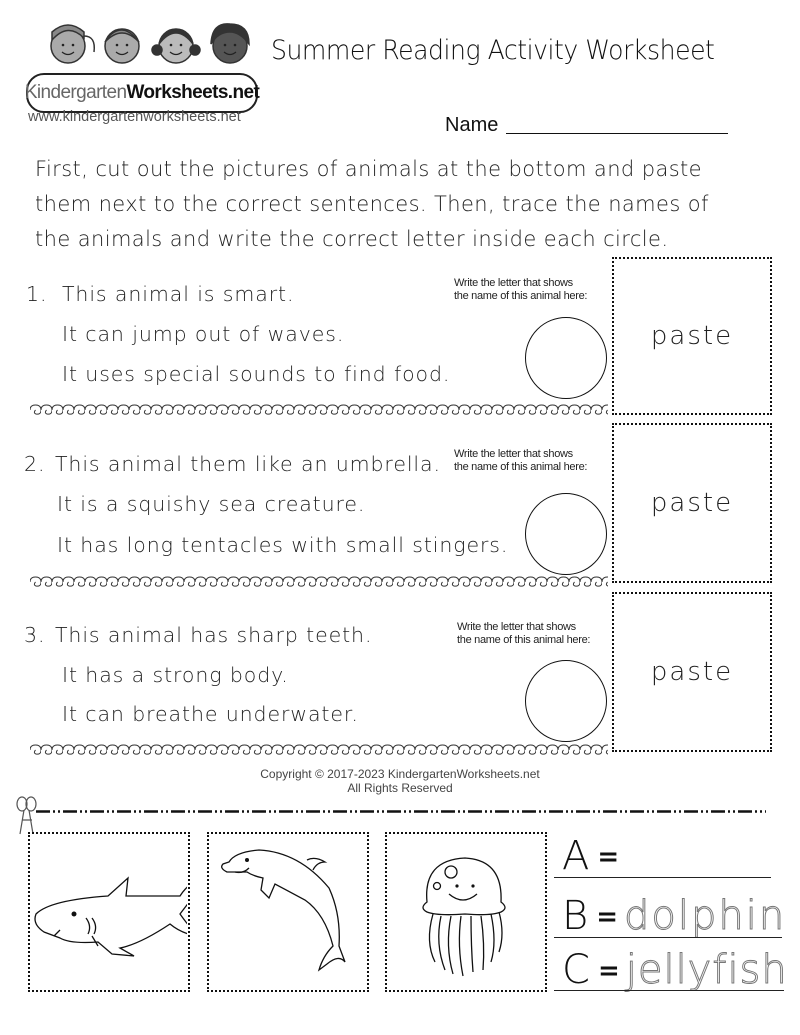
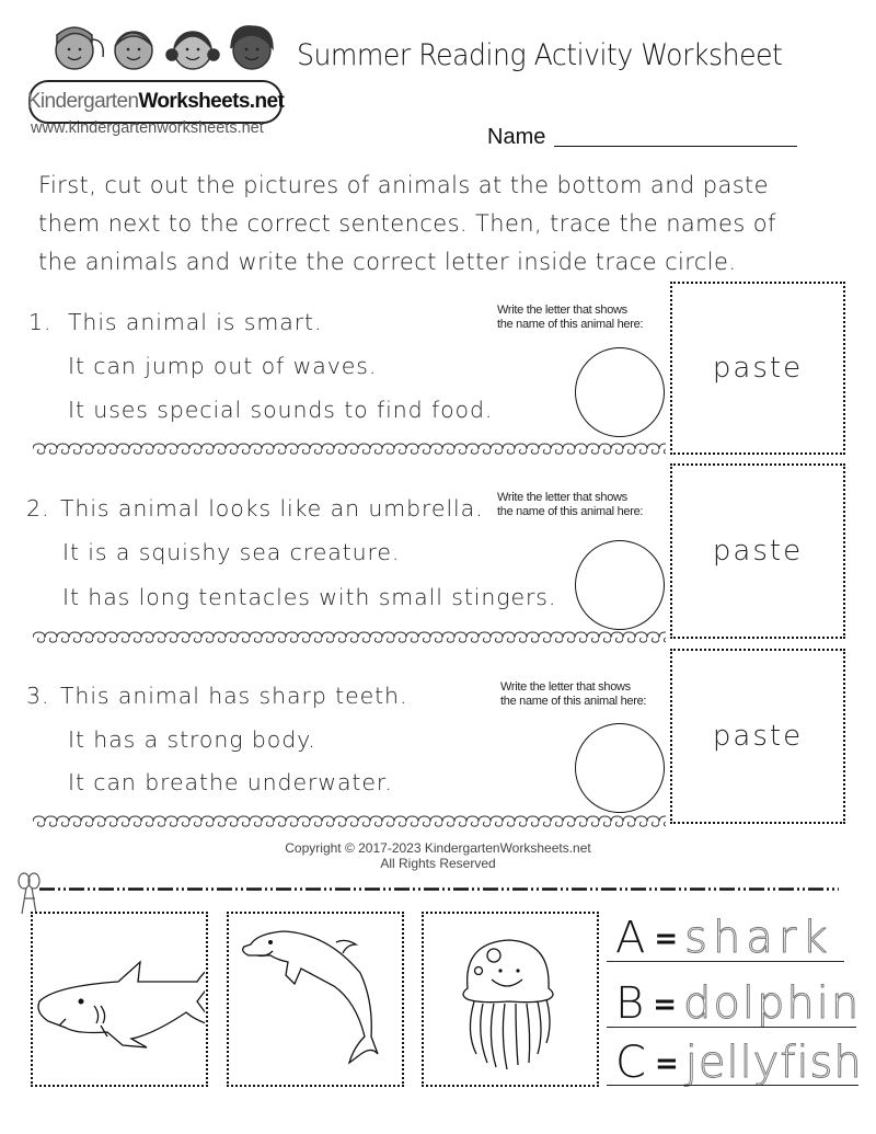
  Kindergarten
  Worksheets.net
  www.kindergartenworksheets.net
  Summer Reading Activity Worksheet
  Name
  First, cut out the pictures of animals at the bottom and paste
  them next to the correct sentences. Then, trace the names of
- the animals and write the correct letter inside each circle.
+ the animals and write the correct letter inside trace circle.
  1.
  This animal is smart.
  It can jump out of waves.
  It uses special sounds to find food.
  Write the letter that shows
  the name of this animal here:
  paste
  2.
- This animal them like an umbrella.
+ This animal looks like an umbrella.
  It is a squishy sea creature.
  It has long tentacles with small stingers.
  Write the letter that shows
  the name of this animal here:
  paste
  3.
  This animal has sharp teeth.
  It has a strong body.
  It can breathe underwater.
  Write the letter that shows
  the name of this animal here:
  paste
  Copyright © 2017-2023 KindergartenWorksheets.net
  All Rights Reserved
  A
  =
+ shark
  B
  =
  dolphin
  C
  =
  jellyfish
